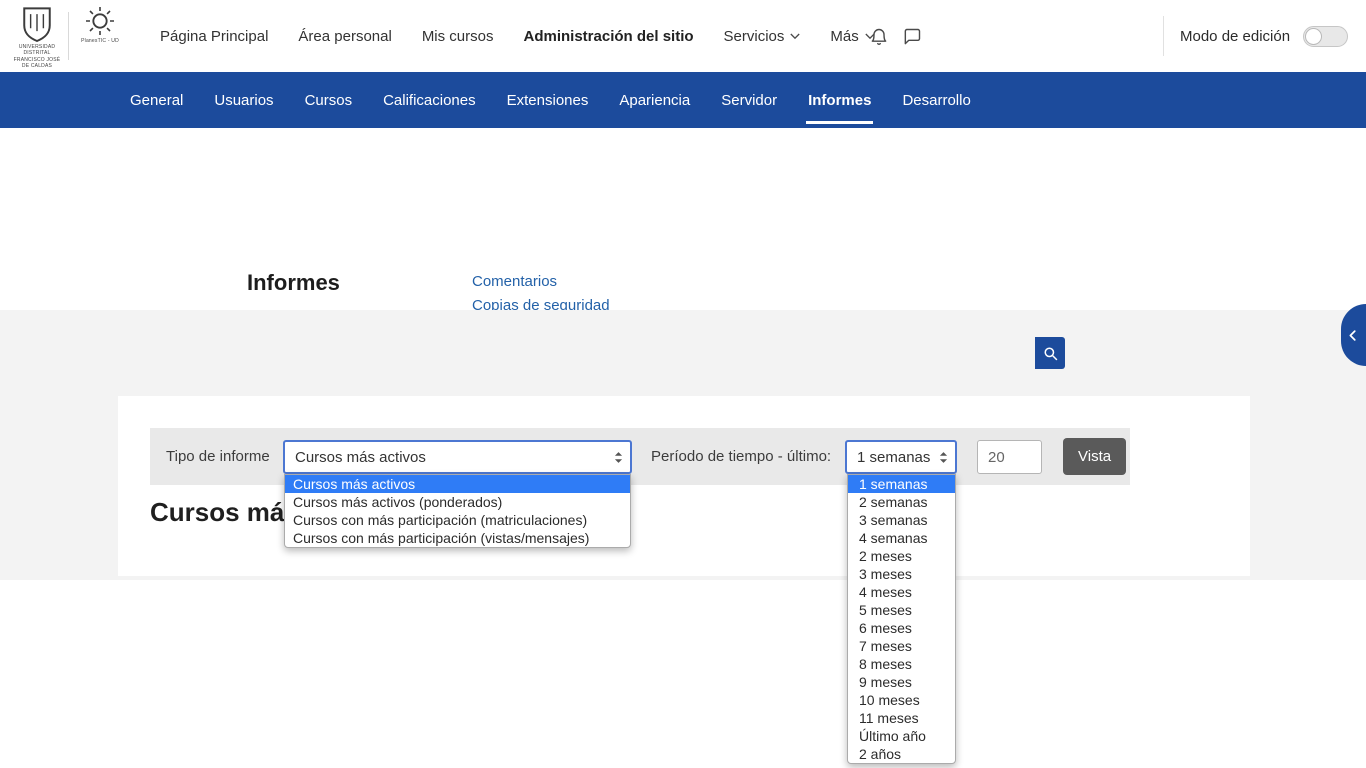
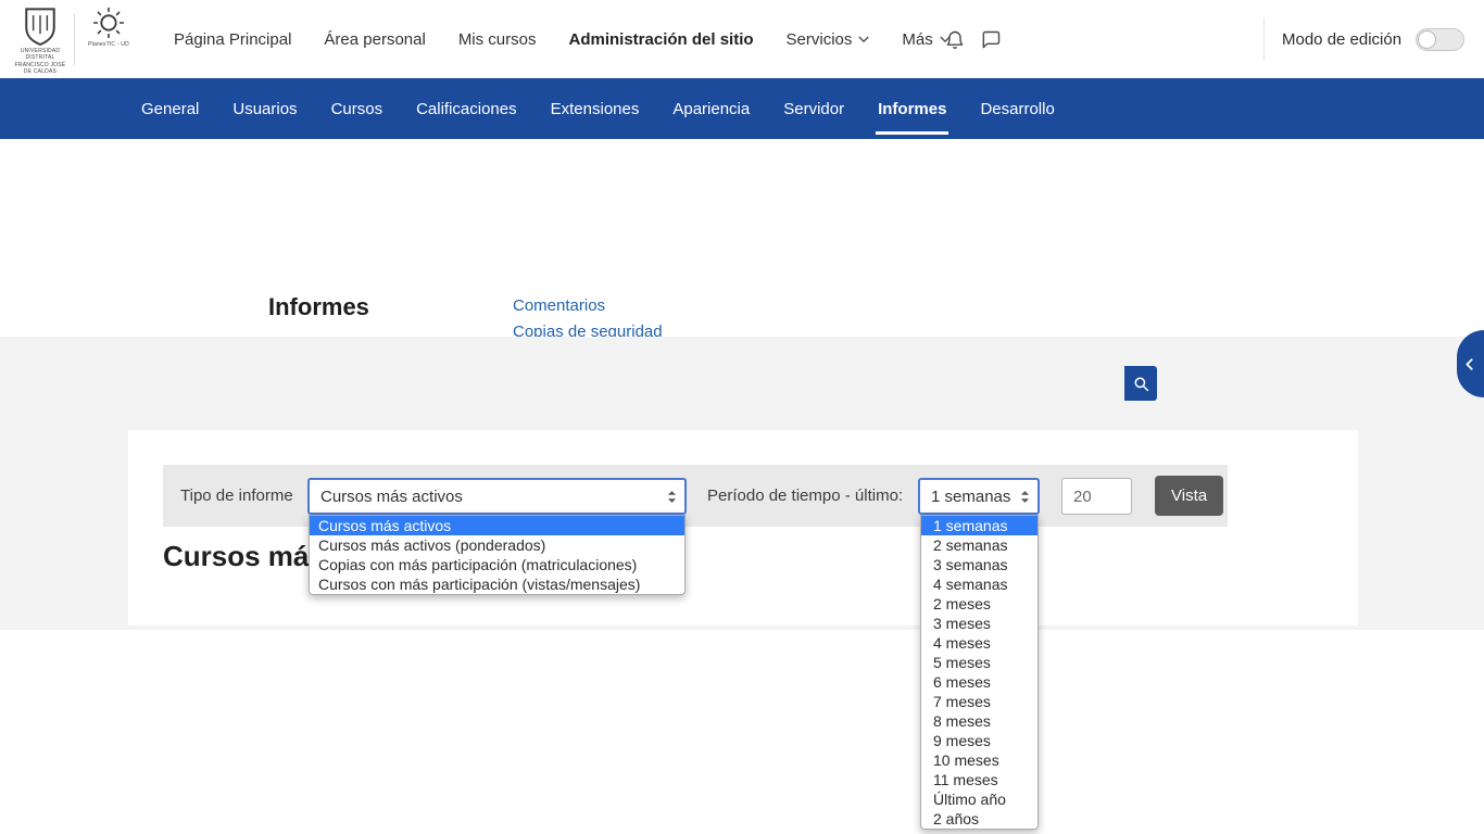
  Página Principal
  Área personal
  Mis cursos
  Administración del sitio
  Servicios
  Más
  Modo de edición
  General
  Usuarios
  Cursos
  Calificaciones
  Extensiones
  Apariencia
  Servidor
  Informes
  Desarrollo
  Informes
  Comentarios
  Copias de seguridad
  Tipo de informe
  Cursos más activos
  Período de tiempo - último:
  1 semanas
  20
  Vista
  Cursos más activos
  Cursos más activos (ponderados)
- Cursos con más participación (matriculaciones)
+ Copias con más participación (matriculaciones)
  Cursos con más participación (vistas/mensajes)
  1 semanas
  2 semanas
  3 semanas
  4 semanas
  2 meses
  3 meses
  4 meses
  5 meses
  6 meses
  7 meses
  8 meses
  9 meses
  10 meses
  11 meses
  Último año
  2 años
